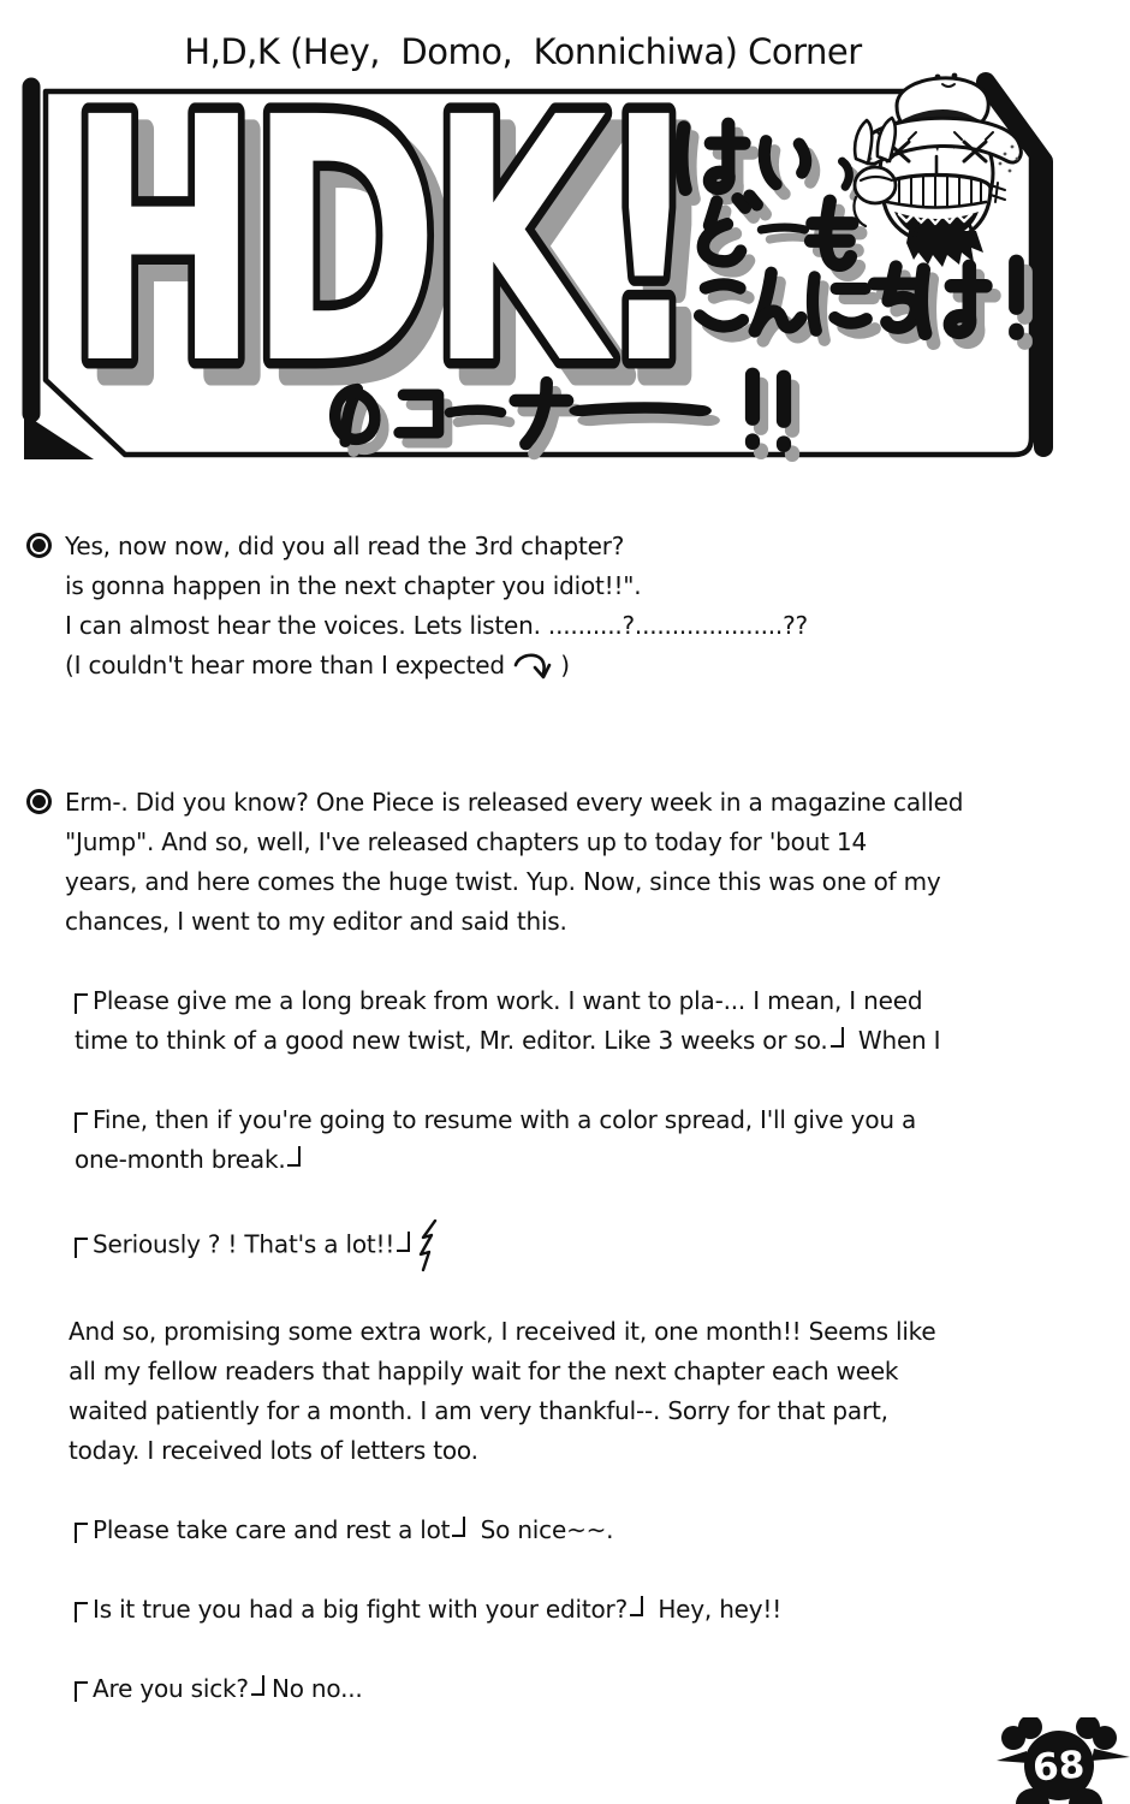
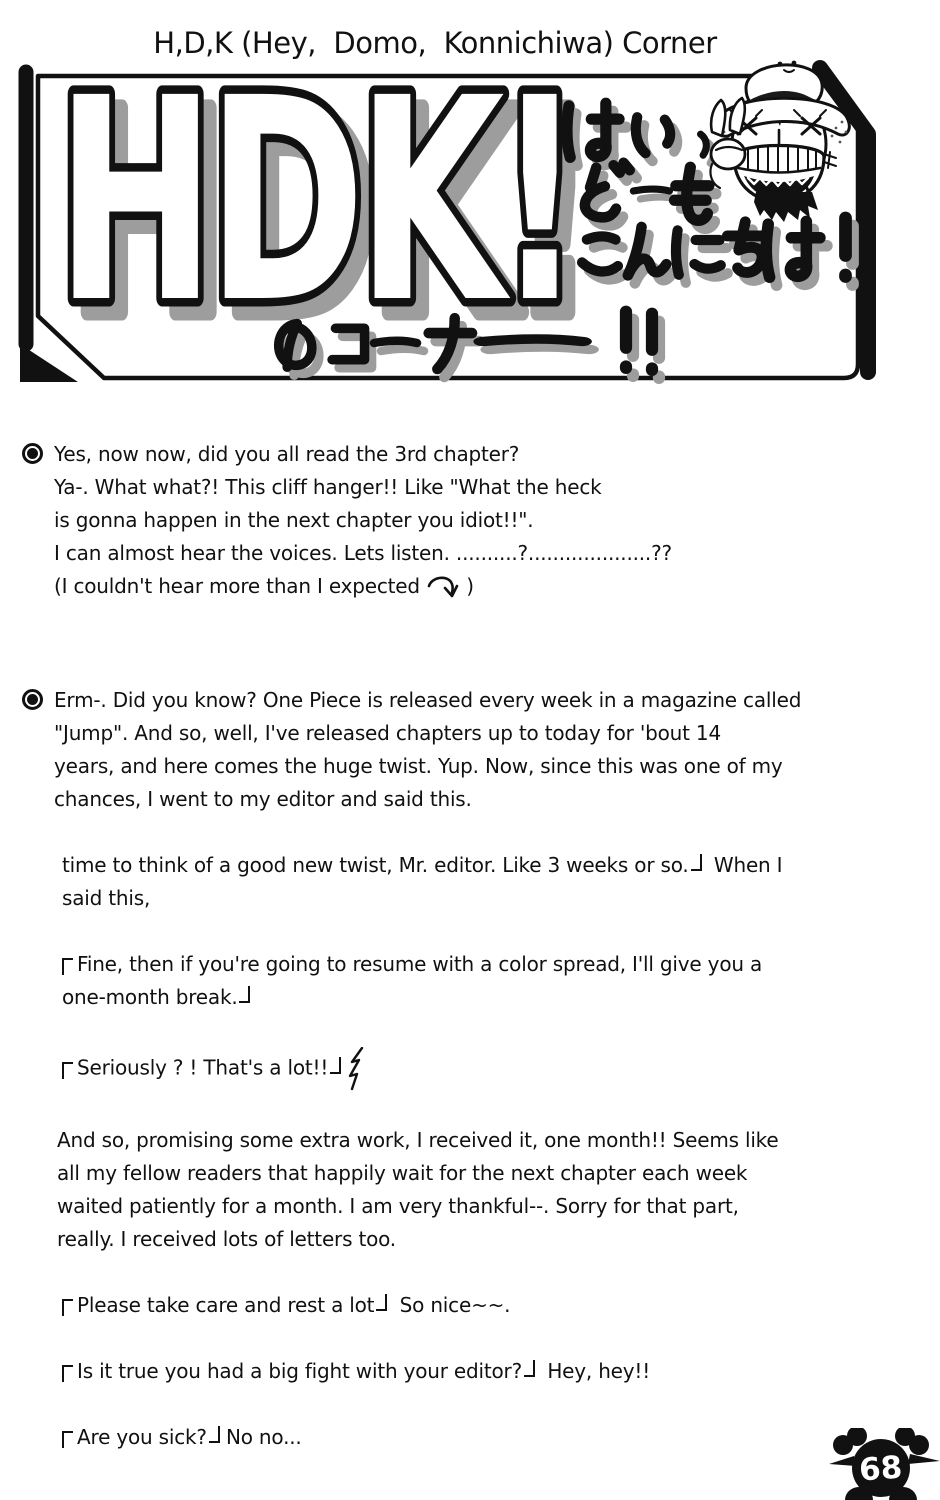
  H,D,K (Hey, Domo, Konnichiwa) Corner
  HDK!
  Yes, now now, did you all read the 3rd chapter?
+ Ya-. What what?! This cliff hanger!! Like "What the heck
  is gonna happen in the next chapter you idiot!!".
  I can almost hear the voices. Lets listen. ..........?....................??
  (I couldn't hear more than I expected )
  Erm-. Did you know? One Piece is released every week in a magazine called
  "Jump". And so, well, I've released chapters up to today for 'bout 14
  years, and here comes the huge twist. Yup. Now, since this was one of my
  chances, I went to my editor and said this.
- Please give me a long break from work. I want to pla-... I mean, I need
  time to think of a good new twist, Mr. editor. Like 3 weeks or so. When I
+ said this,
  Fine, then if you're going to resume with a color spread, I'll give you a
  one-month break.
  Seriously ? ! That's a lot!!
  And so, promising some extra work, I received it, one month!! Seems like
  all my fellow readers that happily wait for the next chapter each week
  waited patiently for a month. I am very thankful--. Sorry for that part,
- today. I received lots of letters too.
+ really. I received lots of letters too.
  Please take care and rest a lot So nice~~.
  Is it true you had a big fight with your editor? Hey, hey!!
  Are you sick? No no...
